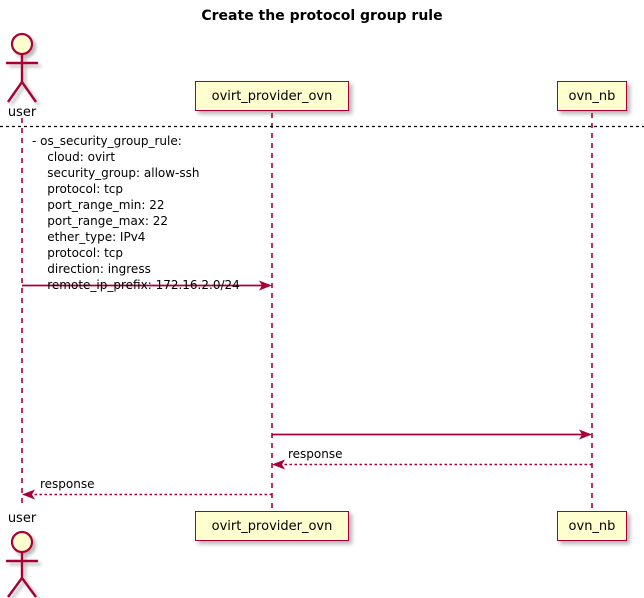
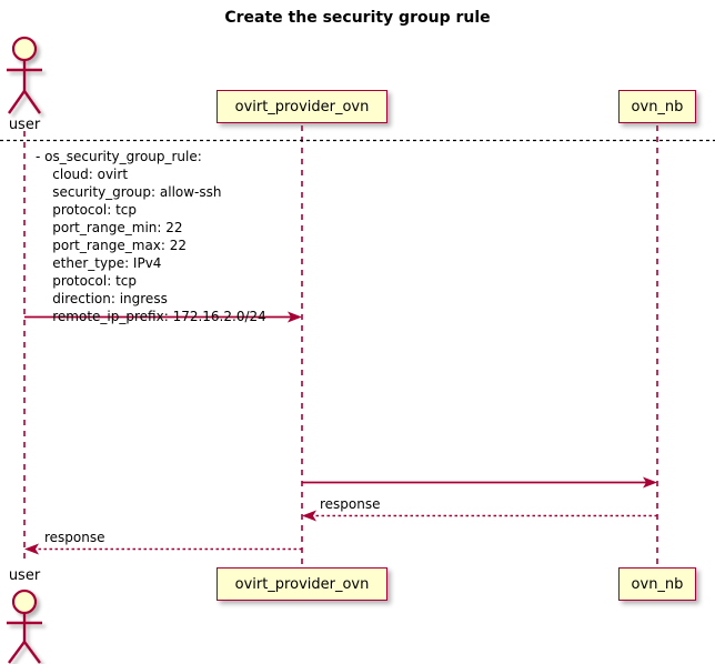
- Create the protocol group rule
+ Create the security group rule
  user
  ovirt_provider_ovn
  ovn_nb
  - os_security_group_rule:
  cloud: ovirt
  security_group: allow-ssh
  protocol: tcp
  port_range_min: 22
  port_range_max: 22
  ether_type: IPv4
  protocol: tcp
  direction: ingress
  remote_ip_prefix: 172.16.2.0/24
  response
  response
  user
  ovirt_provider_ovn
  ovn_nb
